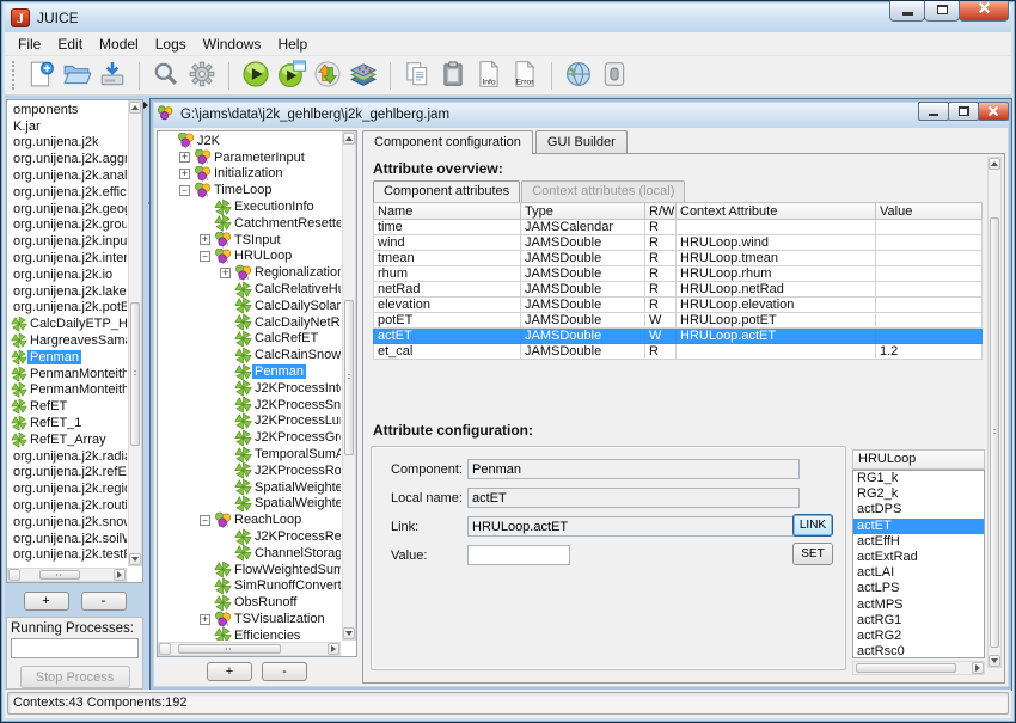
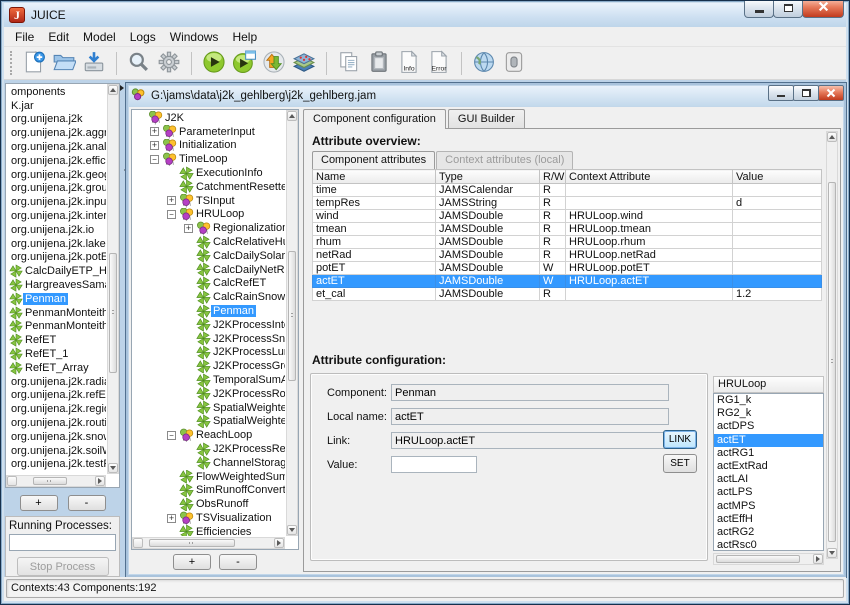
  J
  JUICE
  File
  Edit
  Model
  Logs
  Windows
  Help
  omponents
  K.jar
  org.unijena.j2k
  org.unijena.j2k.aggr
  org.unijena.j2k.anal
  org.unijena.j2k.effic
  org.unijena.j2k.geo
  org.unijena.j2k.grou
  org.unijena.j2k.inpu
  org.unijena.j2k.inter
  org.unijena.j2k.io
  org.unijena.j2k.lake
  org.unijena.j2k.potE
  CalcDailyETP_H
  HargreavesSam
  Penman
  PenmanMonteith
  PenmanMonteith
  RefET
  RefET_1
  RefET_Array
  org.unijena.j2k.radi
  org.unijena.j2k.refE
  org.unijena.j2k.regi
  org.unijena.j2k.routi
  org.unijena.j2k.sno
  org.unijena.j2k.soil
  org.unijena.j2k.test
  +
  -
  Running Processes:
  Stop Process
  G:\jams\data\j2k_gehlberg\j2k_gehlberg.jam
  J2K
  ParameterInput
  Initialization
  TimeLoop
  ExecutionInfo
  CatchmentResette
  TSInput
  HRULoop
  Regionalizatio
  CalcDailySolar
  CalcRefET
  CalcRainSnow
  Penman
  J2KProcessInt
  J2KProcessSn
  J2KProcessLu
  J2KProcessGr
  TemporalSumA
  J2KProcessRo
  SpatialWeighte
  SpatialWeighte
  ReachLoop
  J2KProcessRe
  ChannelStorag
  FlowWeightedSum
  SimRunoffConvert
  ObsRunoff
  TSVisualization
  Efficiencies
  +
  -
  Component configuration
  GUI Builder
  Attribute overview:
  Component attributes
  Context attributes (local)
  	Name	Type	R/W	Context Attribute	Value
  time	JAMSCalendar	R
+ tempRes	JAMSString	R		d
  wind	JAMSDouble	R	HRULoop.wind
  tmean	JAMSDouble	R	HRULoop.tmean
  rhum	JAMSDouble	R	HRULoop.rhum
  netRad	JAMSDouble	R	HRULoop.netRad
- elevation	JAMSDouble	R	HRULoop.elevation
  potET	JAMSDouble	W	HRULoop.potET
  actET	JAMSDouble	W	HRULoop.actET
  et_cal	JAMSDouble	R		1.2
  Attribute configuration:
  Component:
  Penman
  Local name:
  actET
  Link:
  HRULoop.actET
  Value:
  LINK
  SET
  HRULoop
  RG1_k
  RG2_k
  actDPS
  actET
- actEffH
+ actRG1
  actExtRad
  actLAI
  actLPS
  actMPS
- actRG1
+ actEffH
  actRG2
  actRsc0
  Contexts:43 Components:192
